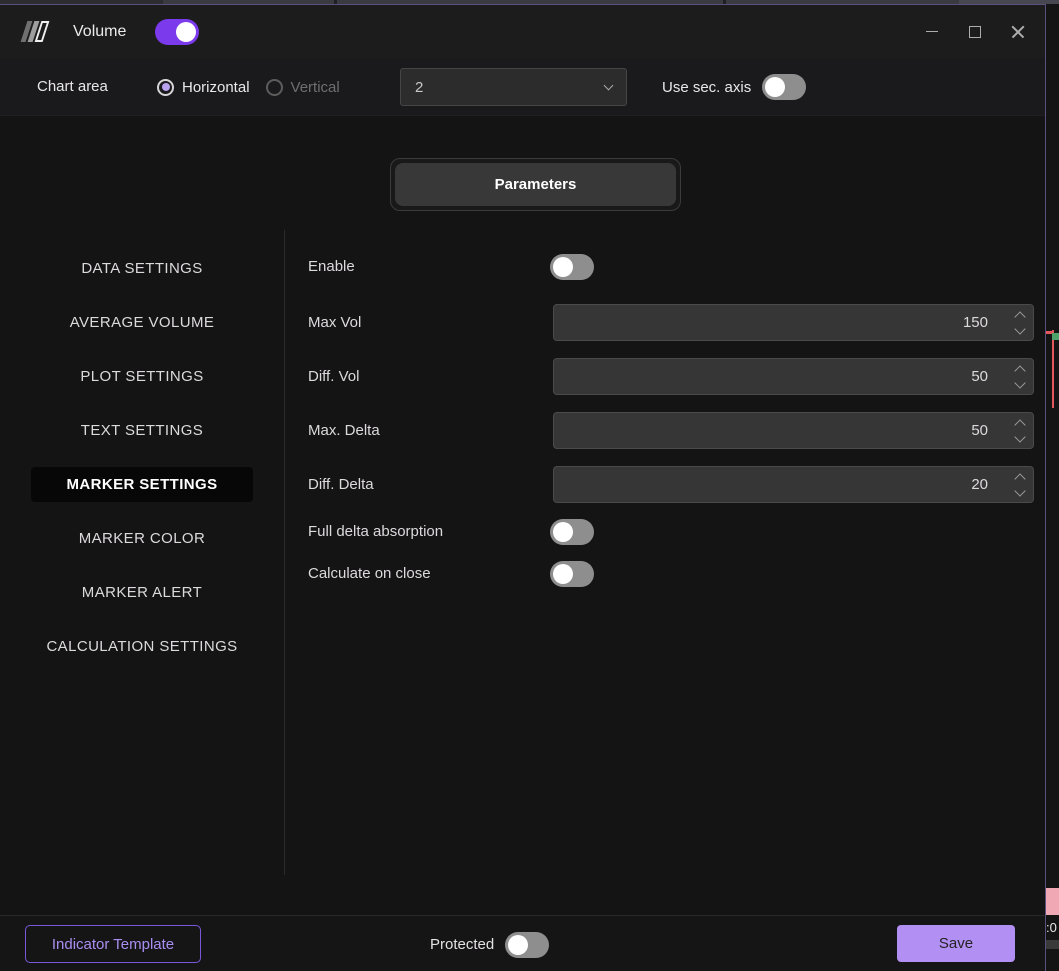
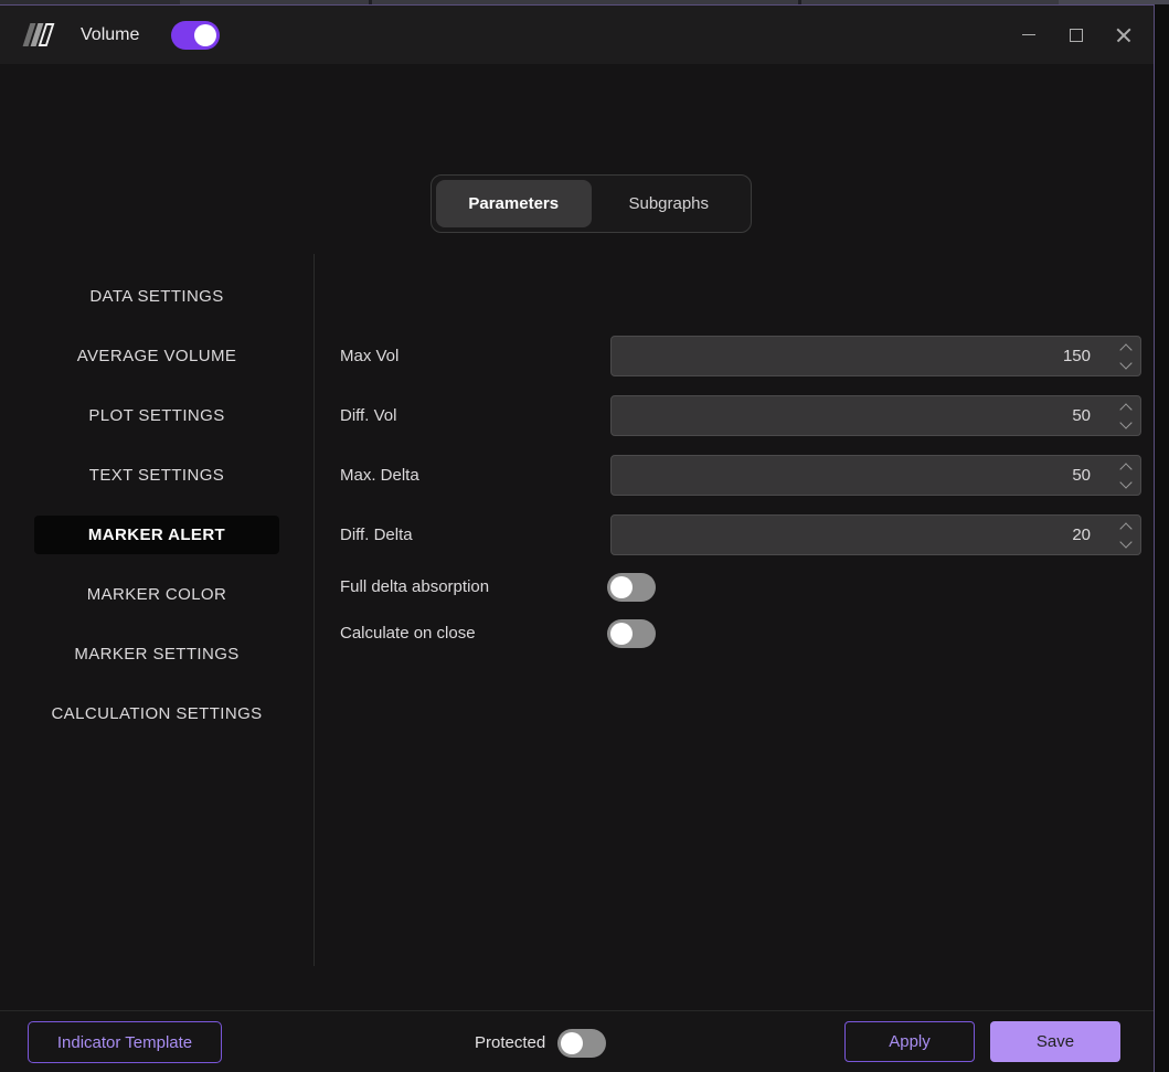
  Volume
- Chart area
- Horizontal
- Vertical
- 2
- Use sec. axis
  Parameters
+ Subgraphs
  DATA SETTINGS
  AVERAGE VOLUME
  PLOT SETTINGS
  TEXT SETTINGS
- MARKER SETTINGS
+ MARKER ALERT
  MARKER COLOR
- MARKER ALERT
+ MARKER SETTINGS
  CALCULATION SETTINGS
- Enable
  Max Vol
  150
  Diff. Vol
  50
  Max. Delta
  50
  Diff. Delta
  20
  Full delta absorption
  Calculate on close
  Indicator Template
  Protected
+ Apply
  Save
- :0
